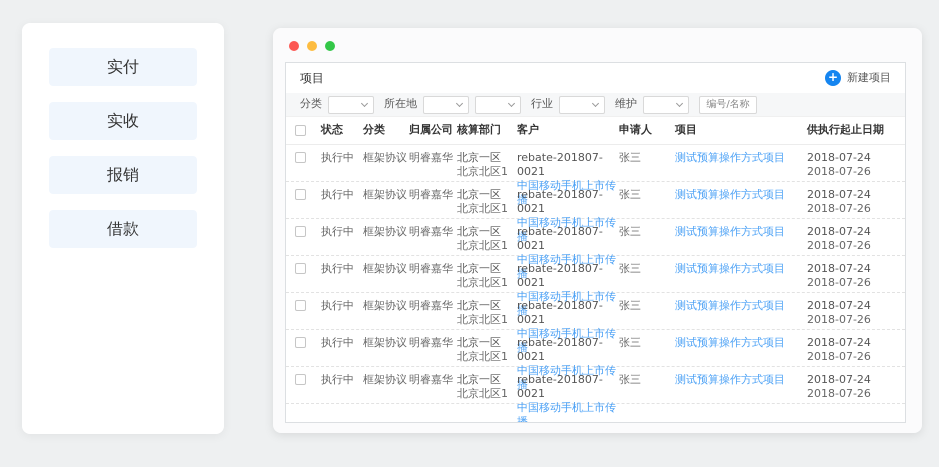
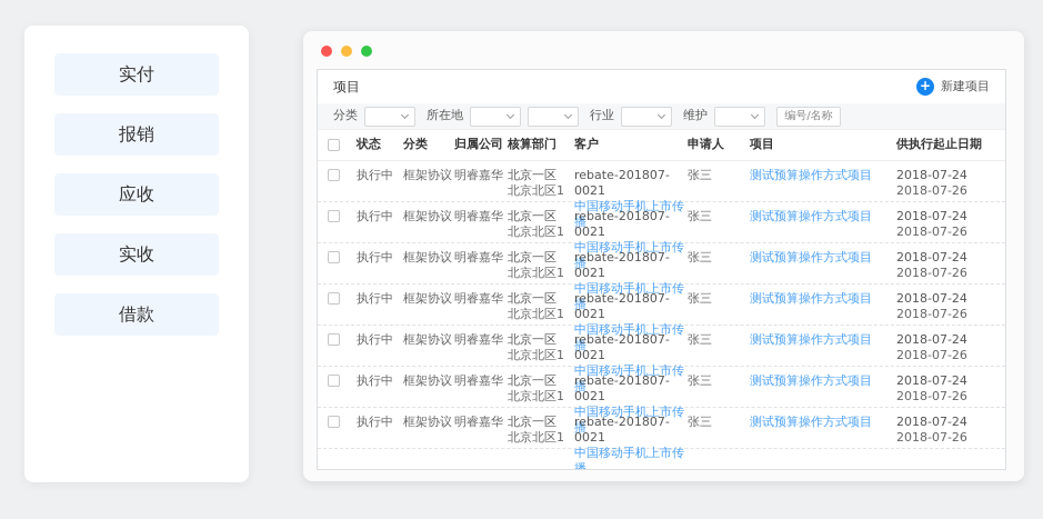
  实付
- 实收
+ 报销
+ 应收
- 报销
+ 实收
  借款
  项目
  +
  新建项目
  分类
  所在地
  行业
  维护
  编号/名称
  状态
  分类
  归属公司
  核算部门
  客户
  申请人
  项目
  供执行起止日期
  执行中
  框架协议
  明睿嘉华
  北京一区
  北京北区1
  rebate-201807-0021
  中国移动手机上市传播
  张三
  测试预算操作方式项目
  2018-07-24
  2018-07-26
  执行中
  框架协议
  明睿嘉华
  北京一区
  北京北区1
  rebate-201807-0021
  中国移动手机上市传播
  张三
  测试预算操作方式项目
  2018-07-24
  2018-07-26
  执行中
  框架协议
  明睿嘉华
  北京一区
  北京北区1
  rebate-201807-0021
  中国移动手机上市传播
  张三
  测试预算操作方式项目
  2018-07-24
  2018-07-26
  执行中
  框架协议
  明睿嘉华
  北京一区
  北京北区1
  rebate-201807-0021
  中国移动手机上市传播
  张三
  测试预算操作方式项目
  2018-07-24
  2018-07-26
  执行中
  框架协议
  明睿嘉华
  北京一区
  北京北区1
  rebate-201807-0021
  中国移动手机上市传播
  张三
  测试预算操作方式项目
  2018-07-24
  2018-07-26
  执行中
  框架协议
  明睿嘉华
  北京一区
  北京北区1
  rebate-201807-0021
  中国移动手机上市传播
  张三
  测试预算操作方式项目
  2018-07-24
  2018-07-26
  执行中
  框架协议
  明睿嘉华
  北京一区
  北京北区1
  rebate-201807-0021
  中国移动手机上市传播
  张三
  测试预算操作方式项目
  2018-07-24
  2018-07-26
